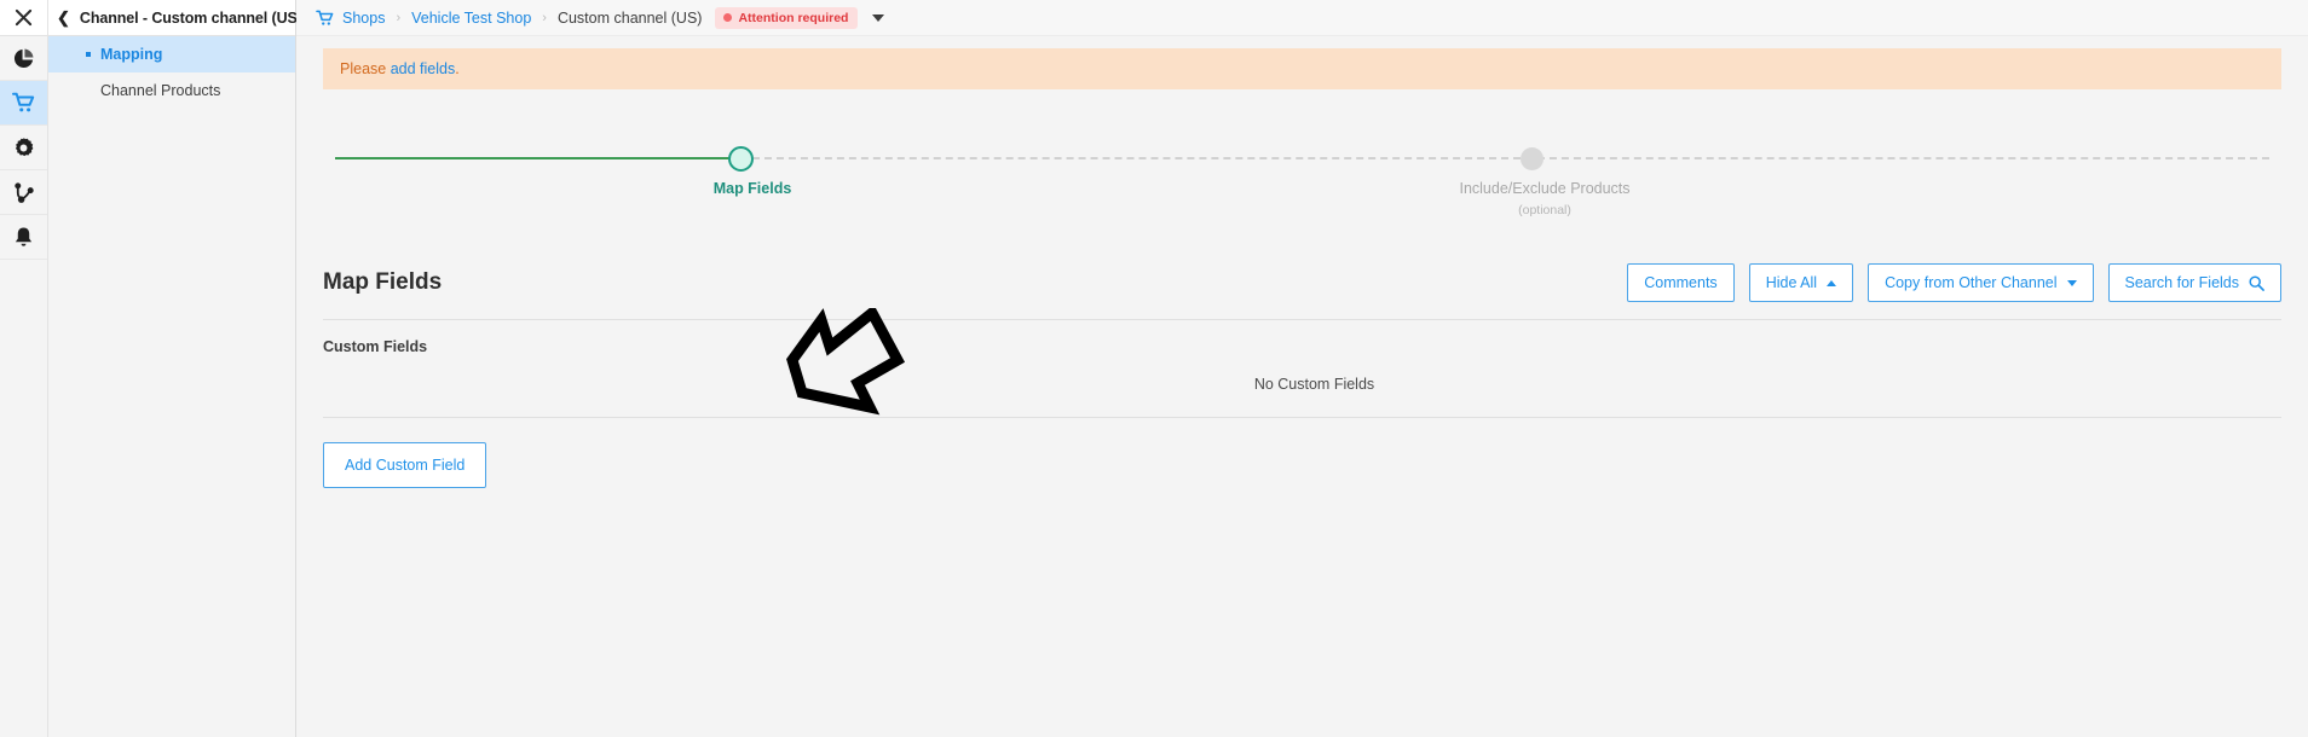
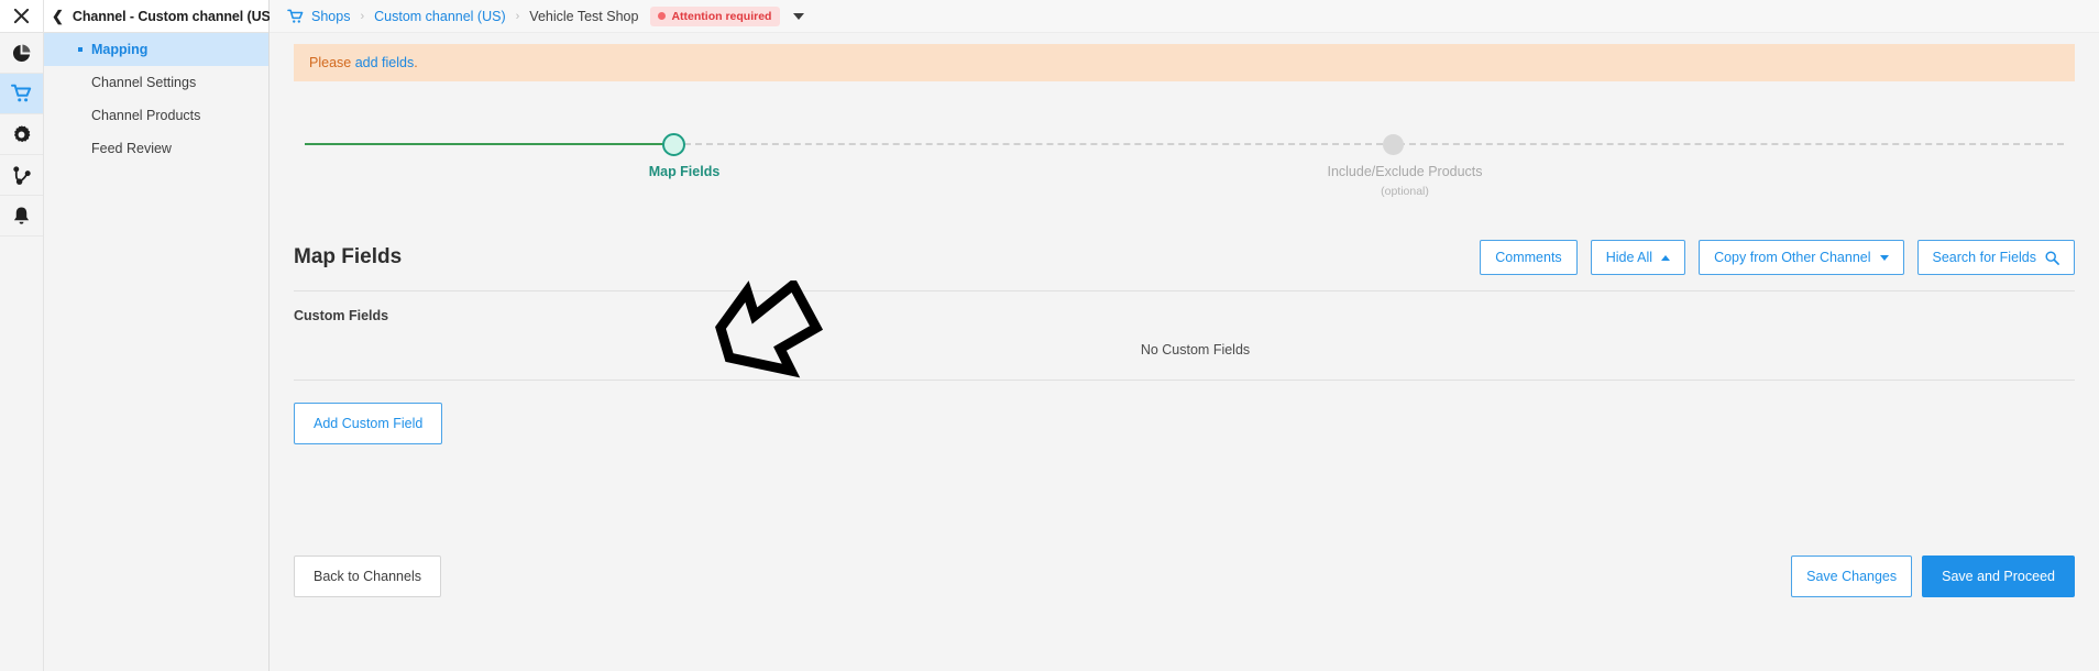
  ❮
  Channel - Custom channel (US
  Mapping
+ Channel Settings
  Channel Products
+ Feed Review
  Shops
  ›
- Vehicle Test Shop
+ Custom channel (US)
  ›
- Custom channel (US)
+ Vehicle Test Shop
  Attention required
  Please add fields.
  Map Fields
  Include/Exclude Products
  (optional)
  Map Fields
  Comments
  Hide All
  Copy from Other Channel
  Search for Fields
  Custom Fields
  No Custom Fields
  Add Custom Field
+ Back to Channels
+ Save Changes
+ Save and Proceed
